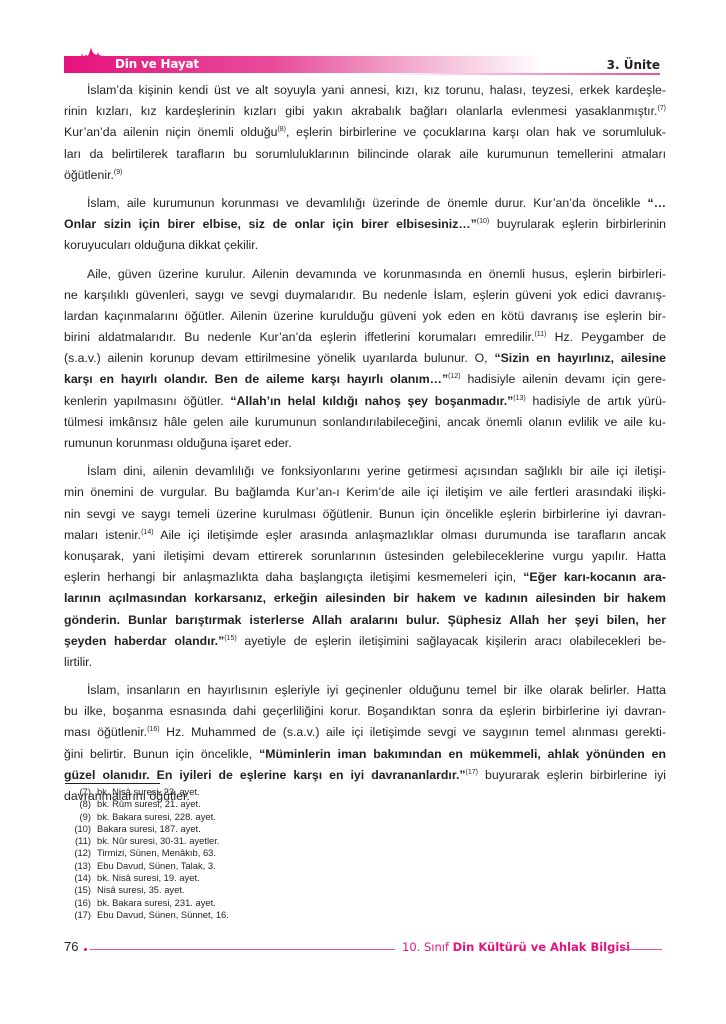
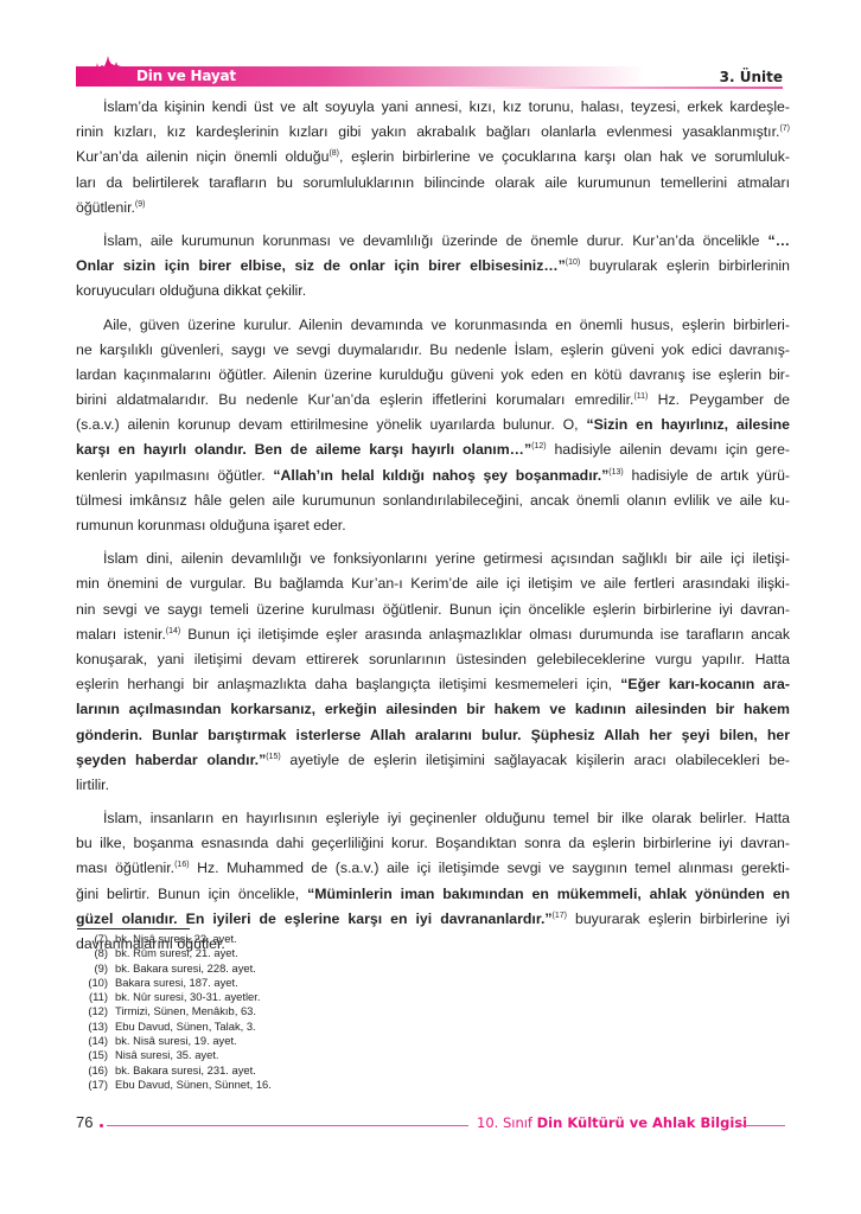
  Din ve Hayat
  3. Ünite
  İslam’da kişinin kendi üst ve alt soyuyla yani annesi, kızı, kız torunu, halası, teyzesi, erkek kardeşle-
  rinin kızları, kız kardeşlerinin kızları gibi yakın akrabalık bağları olanlarla evlenmesi yasaklanmıştır.
  Kur’an’da ailenin niçin önemli olduğu , eşlerin birbirlerine ve çocuklarına karşı olan hak ve sorumluluk-
  ları da belirtilerek tarafların bu sorumluluklarının bilincinde olarak aile kurumunun temellerini atmaları
  öğütlenir.
  İslam, aile kurumunun korunması ve devamlılığı üzerinde de önemle durur. Kur’an’da öncelikle “…
  Onlar sizin için birer elbise, siz de onlar için birer elbisesiniz…” buyrularak eşlerin birbirlerinin
  koruyucuları olduğuna dikkat çekilir.
  Aile, güven üzerine kurulur. Ailenin devamında ve korunmasında en önemli husus, eşlerin birbirleri-
  ne karşılıklı güvenleri, saygı ve sevgi duymalarıdır. Bu nedenle İslam, eşlerin güveni yok edici davranış-
  lardan kaçınmalarını öğütler. Ailenin üzerine kurulduğu güveni yok eden en kötü davranış ise eşlerin bir-
  birini aldatmalarıdır. Bu nedenle Kur’an’da eşlerin iffetlerini korumaları emredilir. Hz. Peygamber de
  (s.a.v.) ailenin korunup devam ettirilmesine yönelik uyarılarda bulunur. O, “Sizin en hayırlınız, ailesine
  karşı en hayırlı olandır. Ben de aileme karşı hayırlı olanım…” hadisiyle ailenin devamı için gere-
  kenlerin yapılmasını öğütler. “Allah’ın helal kıldığı nahoş şey boşanmadır.” hadisiyle de artık yürü-
  tülmesi imkânsız hâle gelen aile kurumunun sonlandırılabileceğini, ancak önemli olanın evlilik ve aile ku-
  rumunun korunması olduğuna işaret eder.
  İslam dini, ailenin devamlılığı ve fonksiyonlarını yerine getirmesi açısından sağlıklı bir aile içi iletişi-
  min önemini de vurgular. Bu bağlamda Kur’an-ı Kerim’de aile içi iletişim ve aile fertleri arasındaki ilişki-
  nin sevgi ve saygı temeli üzerine kurulması öğütlenir. Bunun için öncelikle eşlerin birbirlerine iyi davran-
- maları istenir. Aile içi iletişimde eşler arasında anlaşmazlıklar olması durumunda ise tarafların ancak
+ maları istenir. Bunun içi iletişimde eşler arasında anlaşmazlıklar olması durumunda ise tarafların ancak
  konuşarak, yani iletişimi devam ettirerek sorunlarının üstesinden gelebileceklerine vurgu yapılır. Hatta
  eşlerin herhangi bir anlaşmazlıkta daha başlangıçta iletişimi kesmemeleri için, “Eğer karı-kocanın ara-
  larının açılmasından korkarsanız, erkeğin ailesinden bir hakem ve kadının ailesinden bir hakem
  gönderin. Bunlar barıştırmak isterlerse Allah aralarını bulur. Şüphesiz Allah her şeyi bilen, her
  şeyden haberdar olandır.” ayetiyle de eşlerin iletişimini sağlayacak kişilerin aracı olabilecekleri be-
  lirtilir.
  İslam, insanların en hayırlısının eşleriyle iyi geçinenler olduğunu temel bir ilke olarak belirler. Hatta
  bu ilke, boşanma esnasında dahi geçerliliğini korur. Boşandıktan sonra da eşlerin birbirlerine iyi davran-
  ması öğütlenir. Hz. Muhammed de (s.a.v.) aile içi iletişimde sevgi ve saygının temel alınması gerekti-
  ğini belirtir. Bunun için öncelikle, “Müminlerin iman bakımından en mükemmeli, ahlak yönünden en
  güzel olanıdır. En iyileri de eşlerine karşı en iyi davrananlardır.” buyurarak eşlerin birbirlerine iyi
  davranmalarını öğütler.
  (7) bk. Nisâ suresi, 23. ayet.
  (8) bk. Rûm suresi, 21. ayet.
  (9) bk. Bakara suresi, 228. ayet.
  (10) Bakara suresi, 187. ayet.
  (11) bk. Nûr suresi, 30-31. ayetler.
  (12) Tirmizi, Sünen, Menâkıb, 63.
  (13) Ebu Davud, Sünen, Talak, 3.
  (14) bk. Nisâ suresi, 19. ayet.
  (15) Nisâ suresi, 35. ayet.
  (16) bk. Bakara suresi, 231. ayet.
  (17) Ebu Davud, Sünen, Sünnet, 16.
  76
  10. Sınıf Din Kültürü ve Ahlak Bilgisi
